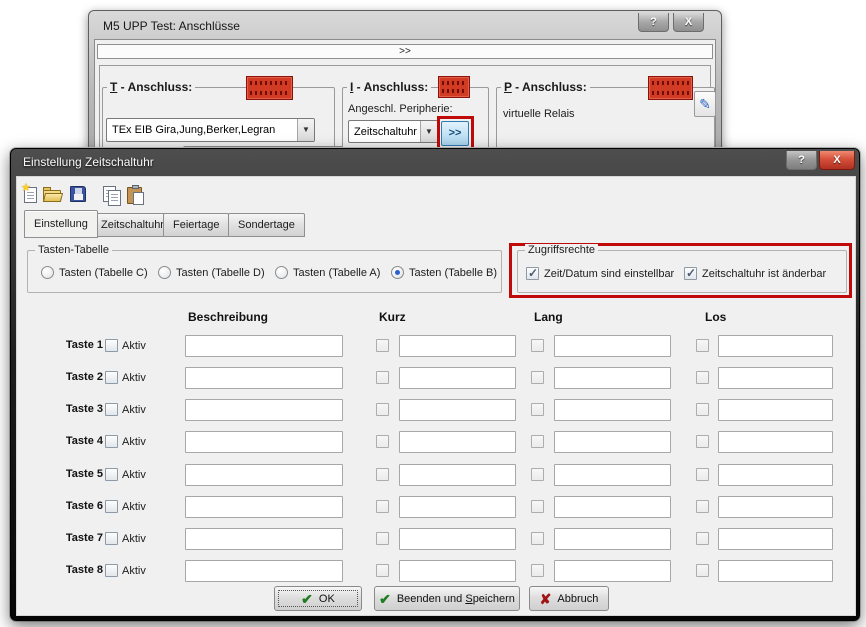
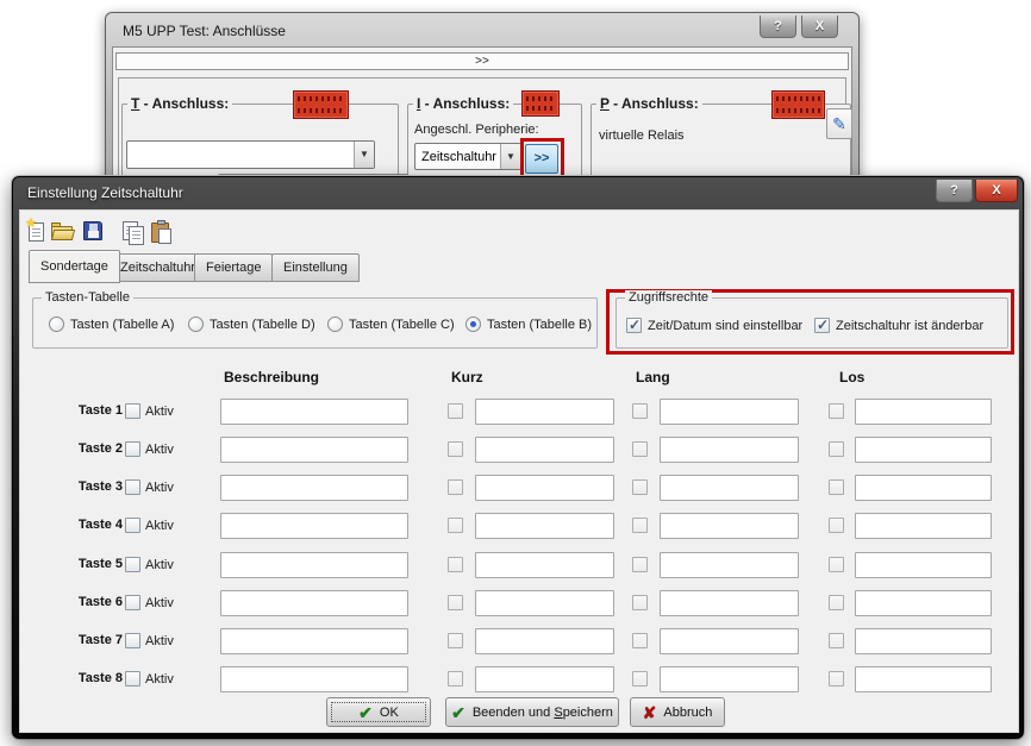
  M5 UPP Test: Anschlüsse
  ?
  X
  >>
  T - Anschluss:
- TEx EIB Gira,Jung,Berker,Legran
  ▼
  I - Anschluss:
  Angeschl. Peripherie:
  Zeitschaltuhr
  ▼
  >>
  P - Anschluss:
  ✎
  virtuelle Relais
  Einstellung Zeitschaltuhr
  ?
  X
  ★
- Einstellung
+ Sondertage
  Zeitschaltuh
  Feiertage
- Sondertage
+ Einstellung
  Tasten-Tabelle
- Tasten (Tabelle C)
+ Tasten (Tabelle A)
  Tasten (Tabelle D)
- Tasten (Tabelle A)
+ Tasten (Tabelle C)
  Tasten (Tabelle B)
  Zugriffsrechte
  Zeit/Datum sind einstellbar
  Zeitschaltuhr ist änderbar
  Beschreibung
  Kurz
  Lang
  Los
  Taste 1
  Aktiv
  Taste 2
  Aktiv
  Taste 3
  Aktiv
  Taste 4
  Aktiv
  Taste 5
  Aktiv
  Taste 6
  Aktiv
  Taste 7
  Aktiv
  Taste 8
  Aktiv
  ✔
  OK
  ✔
  Beenden und Speichern
  ✘
  Abbruch
